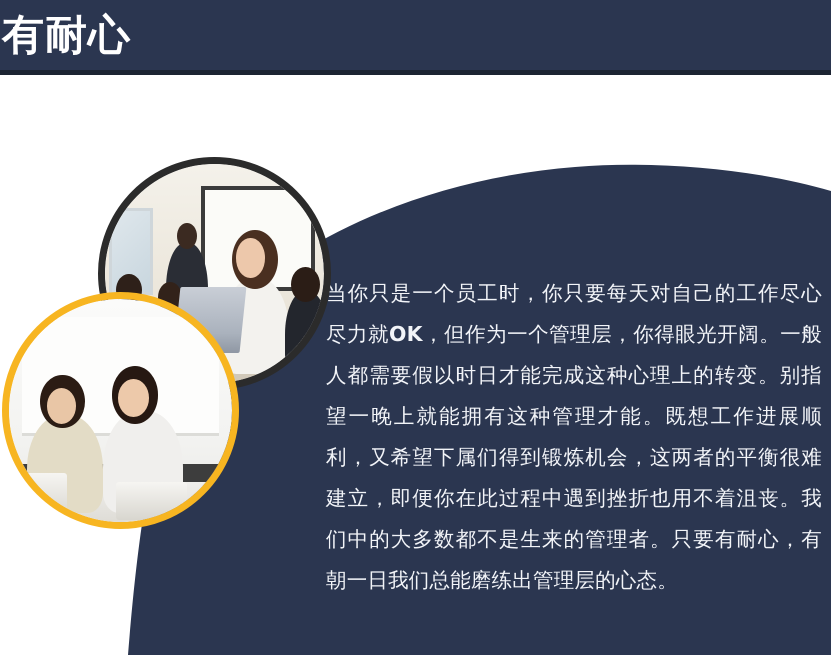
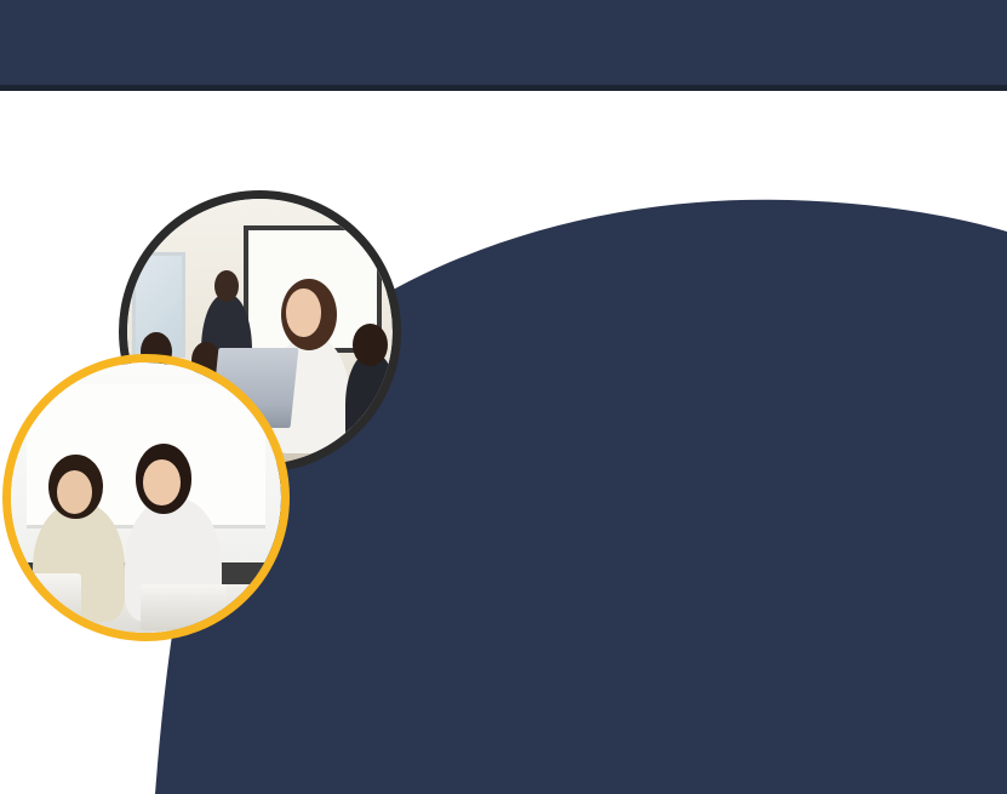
- 有耐心
- 当你只是一个员工时，你只要每天对自己的工作尽心尽力就OK，但作为一个管理层，你得眼光开阔。一般人都需要假以时日才能完成这种心理上的转变。别指望一晚上就能拥有这种管理才能。既想工作进展顺利，又希望下属们得到锻炼机会，这两者的平衡很难建立，即便你在此过程中遇到挫折也用不着沮丧。我们中的大多数都不是生来的管理者。只要有耐心，有朝一日我们总能磨练出管理层的心态。
